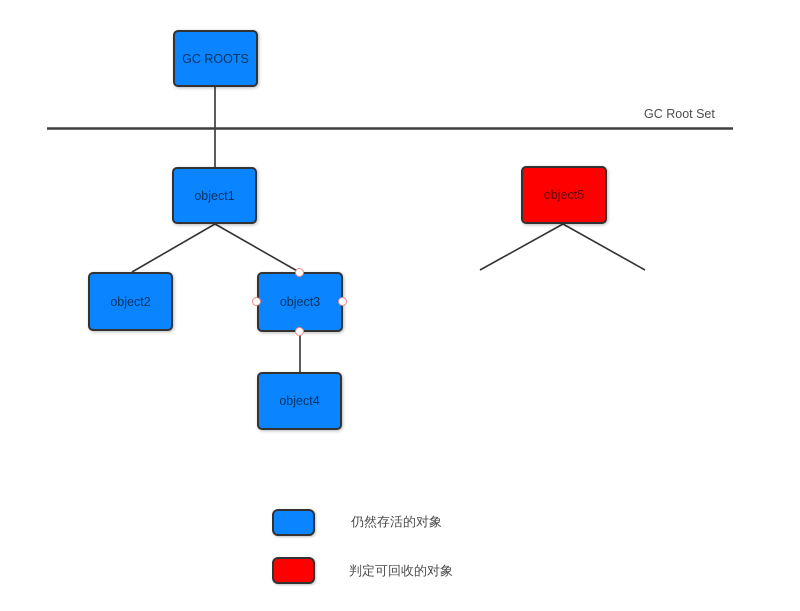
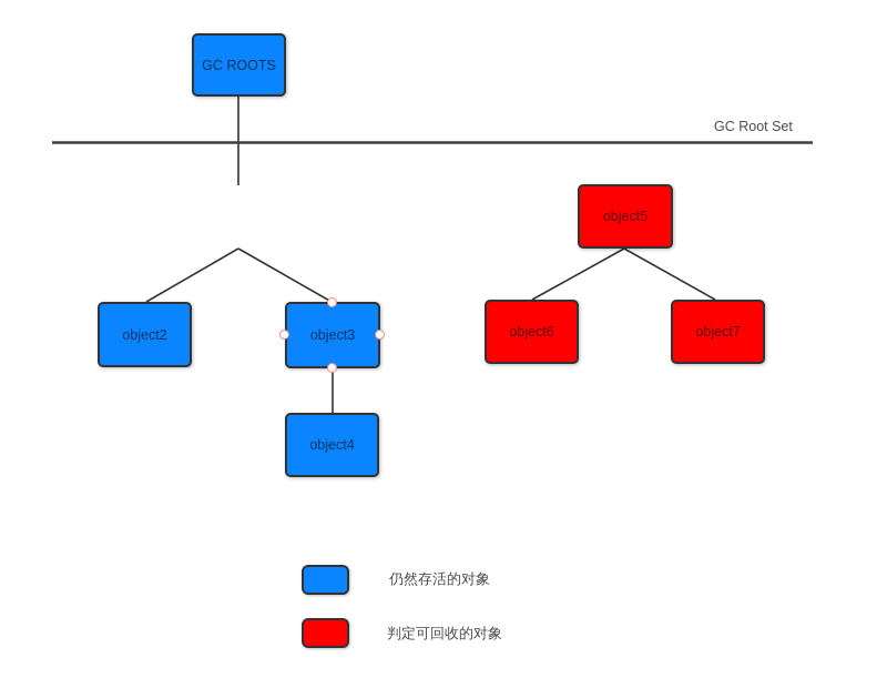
  GC Root Set
  GC ROOTS
- object1
  object2
  object3
  object4
  object5
+ object6
+ object7
  仍然存活的对象
  判定可回收的对象
